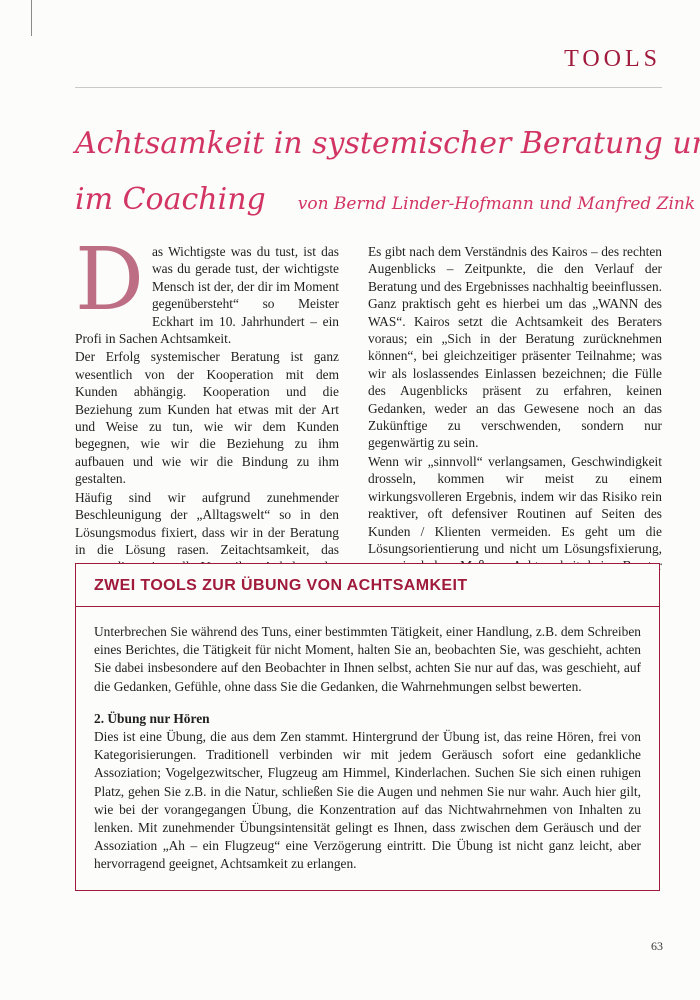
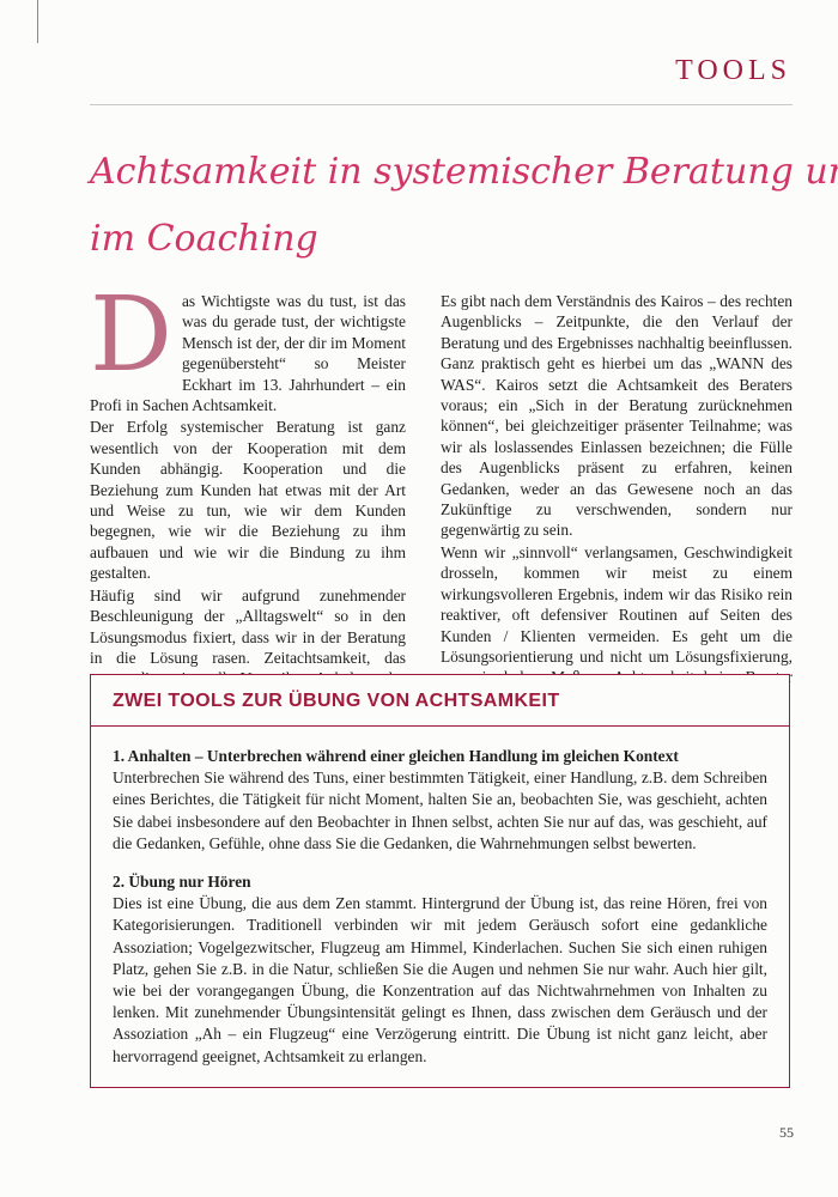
  TOOLS
  Achtsamkeit in systemischer Beratung u
  im Coaching
- von Bernd Linder-Hofmann und Manfred Zink
  D
- as Wichtigste was du tust, ist das was du gerade tust, der wichtigste Mensch ist der, der dir im Moment gegenübersteht“ so Meister Eckhart im 10. Jahrhundert – ein Profi in Sachen Achtsamkeit.
+ as Wichtigste was du tust, ist das was du gerade tust, der wichtigste Mensch ist der, der dir im Moment gegenübersteht“ so Meister Eckhart im 13. Jahrhundert – ein Profi in Sachen Achtsamkeit.
  Der Erfolg systemischer Beratung ist ganz wesentlich von der Kooperation mit dem Kunden abhängig. Kooperation und die Beziehung zum Kunden hat etwas mit der Art und Weise zu tun, wie wir dem Kunden begegnen, wie wir die Beziehung zu ihm aufbauen und wie wir die Bindung zu ihm gestalten.
  Es gibt nach dem Verständnis des Kairos – des rechten Augenblicks – Zeitpunkte, die den Verlauf der Beratung und des Ergebnisses nachhaltig beeinflussen. Ganz praktisch geht es hierbei um das „WANN des WAS“. Kairos setzt die Achtsamkeit des Beraters voraus; ein „Sich in der Beratung zurücknehmen können“, bei gleichzeitiger präsenter Teilnahme; was wir als loslassendes Einlassen bezeichnen; die Fülle des Augenblicks präsent zu erfahren, keinen Gedanken, weder an das Gewesene noch an das Zukünftige zu verschwenden, sondern nur gegenwärtig zu sein.
  Wenn wir „sinnvoll“ verlangsamen, Geschwindigkeit drosseln, kommen wir meist zu einem wirkungsvolleren Ergebnis, indem wir das Risiko rein reaktiver, oft defensiver Routinen auf Seiten des Kunden / Klienten vermeiden. Es geht um die Lösungsorientierung und nicht um Lösungsfixierung,
  ZWEI TOOLS ZUR ÜBUNG VON ACHTSAMKEIT
+ 1. Anhalten – Unterbrechen während einer gleichen Handlung im gleichen Kontext
  Unterbrechen Sie während des Tuns, einer bestimmten Tätigkeit, einer Handlung, z.B. dem Schreiben eines Berichtes, die Tätigkeit für nicht Moment, halten Sie an, beobachten Sie, was geschieht, achten Sie dabei insbesondere auf den Beobachter in Ihnen selbst, achten Sie nur auf das, was geschieht, auf die Gedanken, Gefühle, ohne dass Sie die Gedanken, die Wahrnehmungen selbst bewerten.
  2. Übung nur Hören
  Dies ist eine Übung, die aus dem Zen stammt. Hintergrund der Übung ist, das reine Hören, frei von Kategorisierungen. Traditionell verbinden wir mit jedem Geräusch sofort eine gedankliche Assoziation; Vogelgezwitscher, Flugzeug am Himmel, Kinderlachen. Suchen Sie sich einen ruhigen Platz, gehen Sie z.B. in die Natur, schließen Sie die Augen und nehmen Sie nur wahr. Auch hier gilt, wie bei der vorangegangen Übung, die Konzentration auf das Nichtwahrnehmen von Inhalten zu lenken. Mit zunehmender Übungsintensität gelingt es Ihnen, dass zwischen dem Geräusch und der Assoziation „Ah – ein Flugzeug“ eine Verzögerung eintritt. Die Übung ist nicht ganz leicht, aber hervorragend geeignet, Achtsamkeit zu erlangen.
- 63
+ 55
